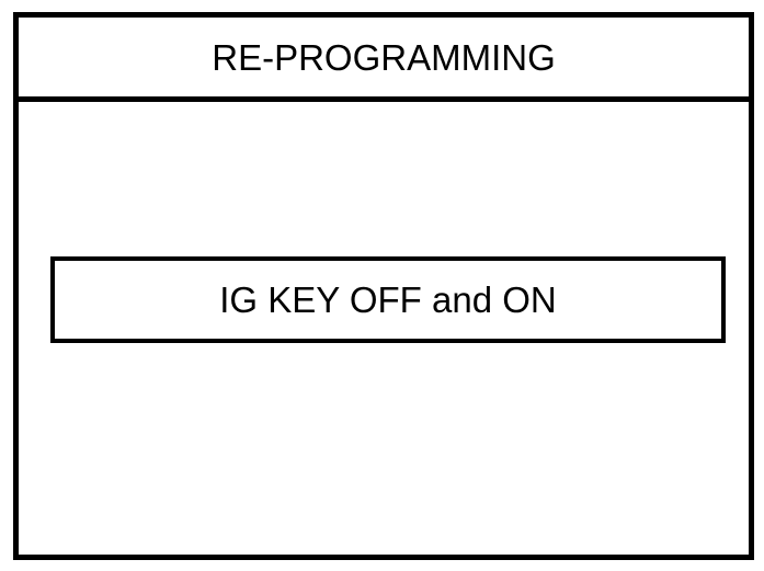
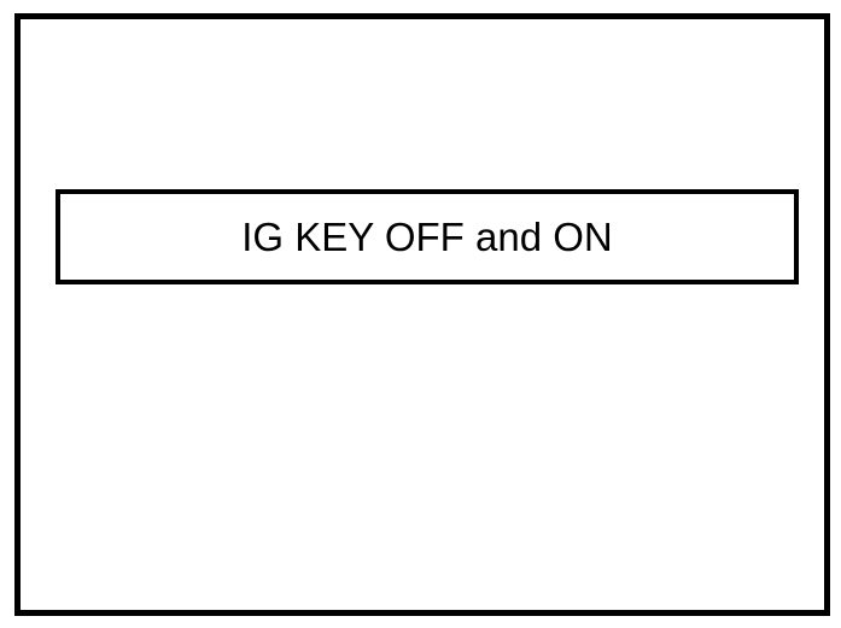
- RE-PROGRAMMING
  IG KEY OFF and ON
